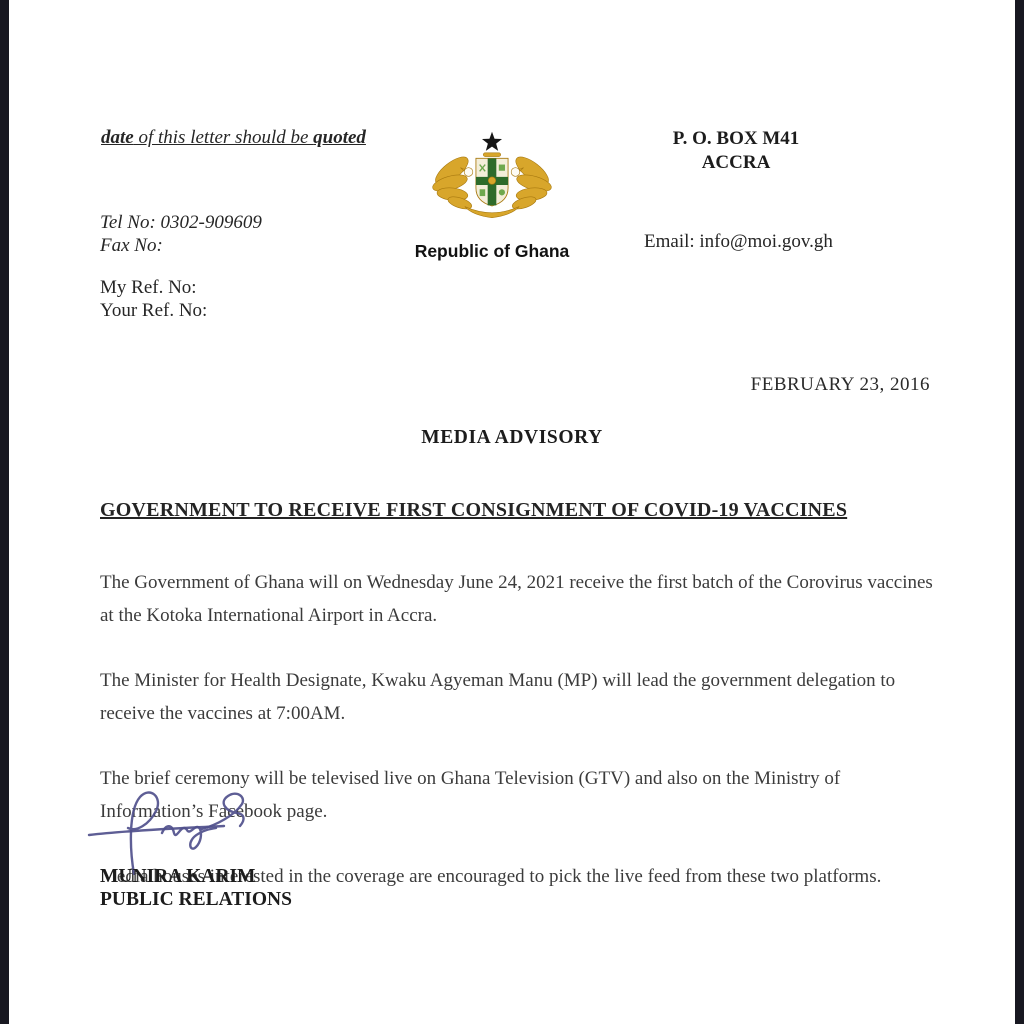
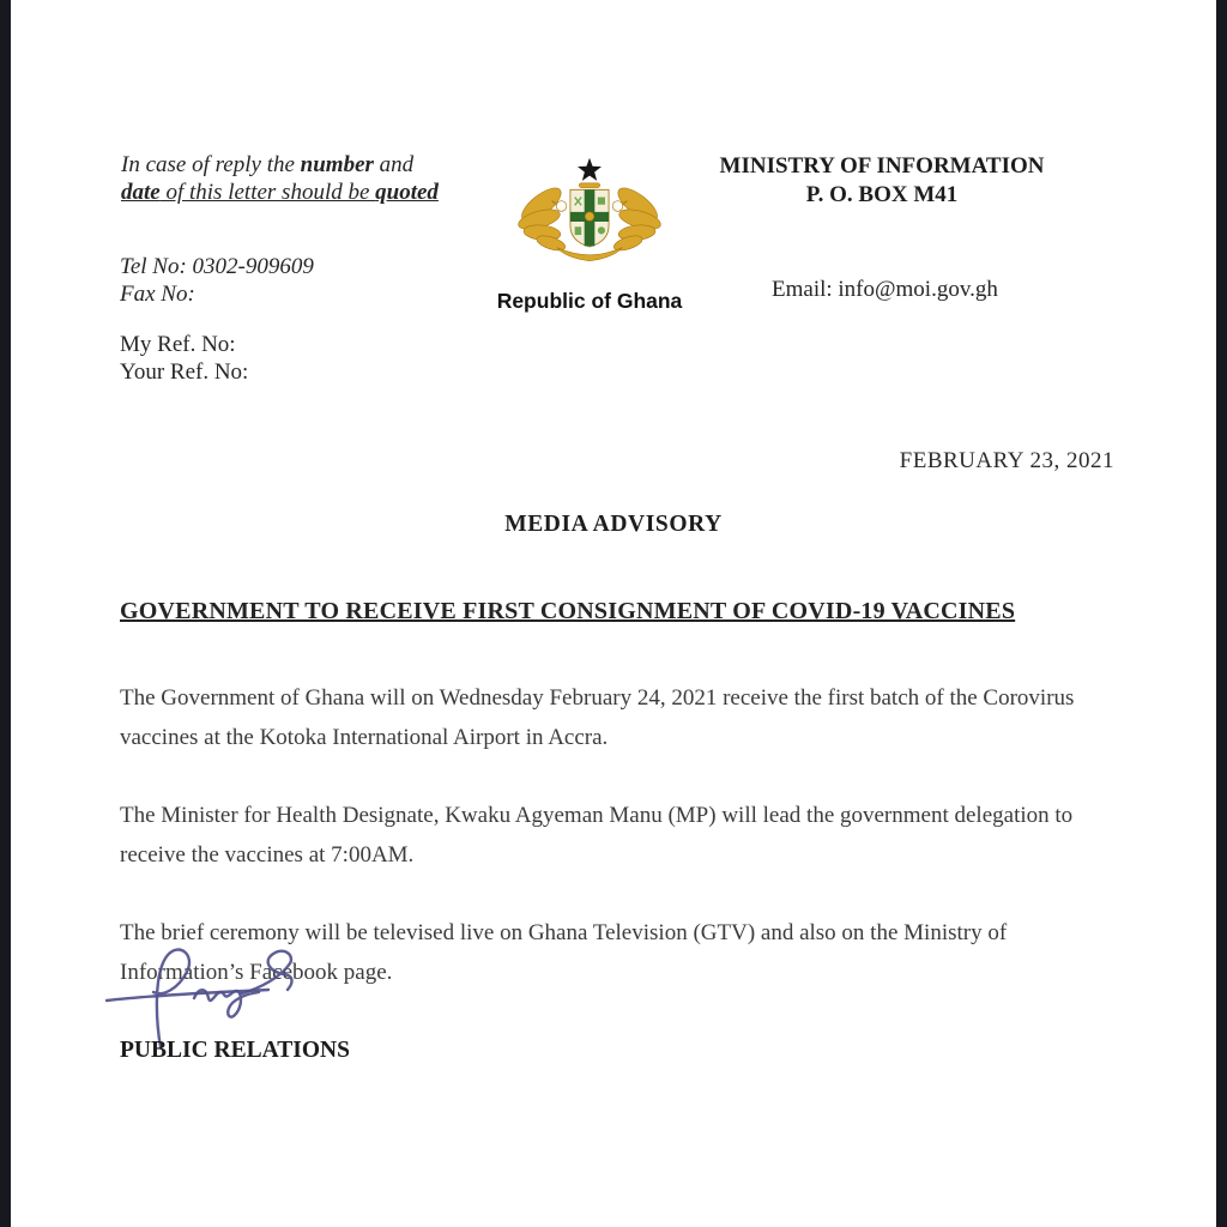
+ In case of reply the number and
  date of this letter should be quoted
  Tel No: 0302-909609
  Fax No:
  My Ref. No:
  Your Ref. No:
  Republic of Ghana
+ MINISTRY OF INFORMATION
  P. O. BOX M41
- ACCRA
  Email: info@moi.gov.gh
- FEBRUARY 23, 2016
+ FEBRUARY 23, 2021
  MEDIA ADVISORY
  GOVERNMENT TO RECEIVE FIRST CONSIGNMENT OF COVID-19 VACCINES
- The Government of Ghana will on Wednesday June 24, 2021 receive the first batch of the Corovirus vaccines at the Kotoka International Airport in Accra.
+ The Government of Ghana will on Wednesday February 24, 2021 receive the first batch of the Corovirus vaccines at the Kotoka International Airport in Accra.
  The Minister for Health Designate, Kwaku Agyeman Manu (MP) will lead the government delegation to receive the vaccines at 7:00AM.
  The brief ceremony will be televised live on Ghana Television (GTV) and also on the Ministry of Informtion’s Faebook page.
- Media houses interested in the coverage are encouraged to pick the live feed from these two platforms.
- MUNIRA KARIM
  PUBLIC RELATIONS
